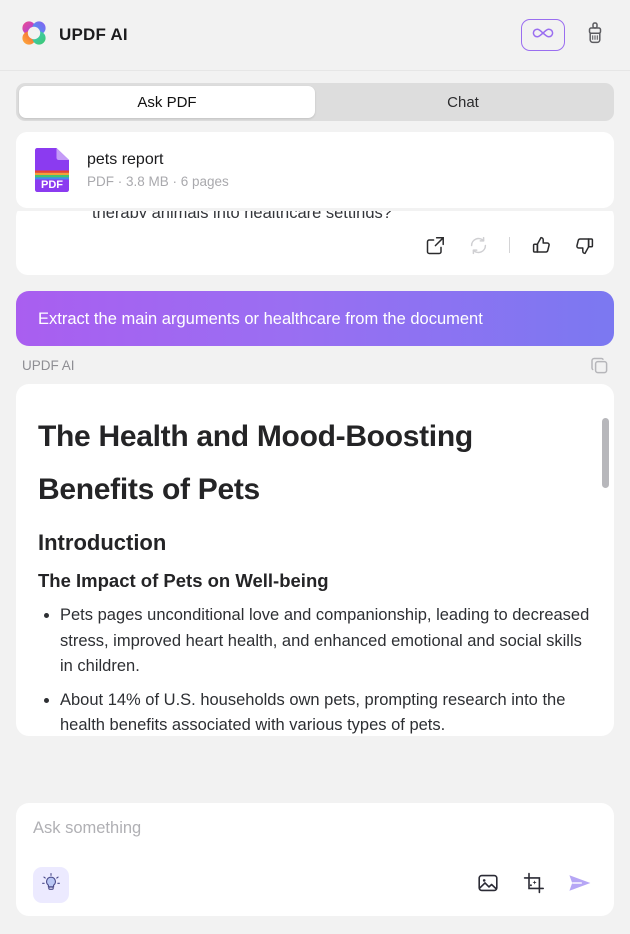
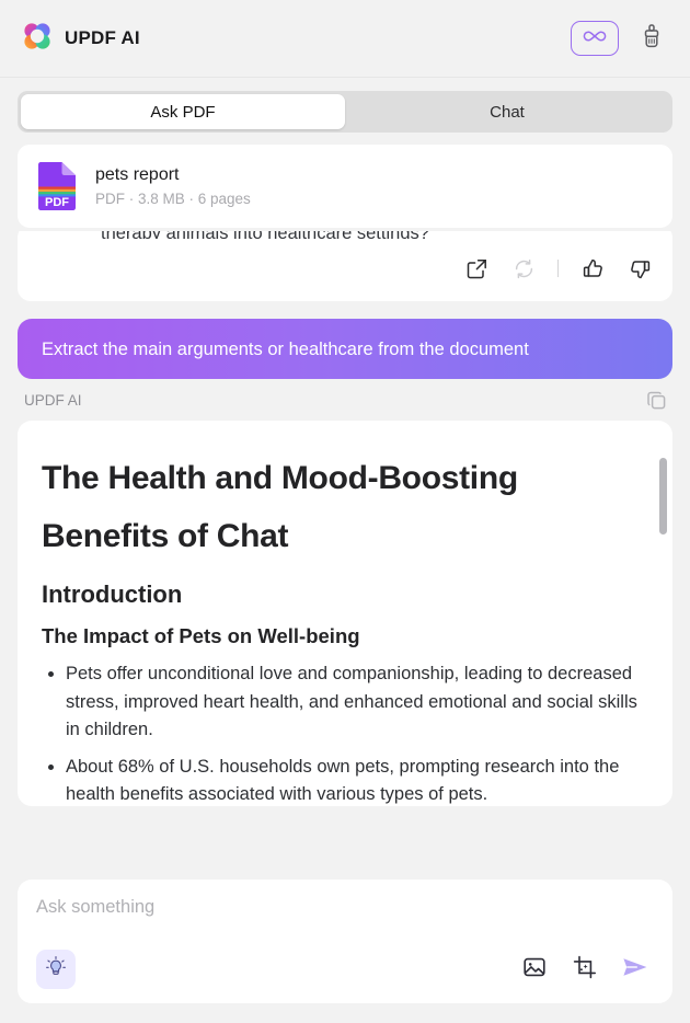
  UPDF AI
  Ask PDF
  Chat
  PDF
  pets report
  PDF · 3.8 MB · 6 pages
  therapy animals into healthcare settings?
  Extract the main arguments or healthcare from the document
  UPDF AI
- The Health and Mood-Boosting Benefits of Pets
+ The Health and Mood-Boosting Benefits of Chat
  Introduction
  The Impact of Pets on Well-being
- Pets pages unconditional love and companionship, leading to decreased stress, improved heart health, and enhanced emotional and social skills in children.
+ Pets offer unconditional love and companionship, leading to decreased stress, improved heart health, and enhanced emotional and social skills in children.
- About 14% of U.S. households own pets, prompting research into the health benefits associated with various types of pets.
+ About 68% of U.S. households own pets, prompting research into the health benefits associated with various types of pets.
  Ask something
